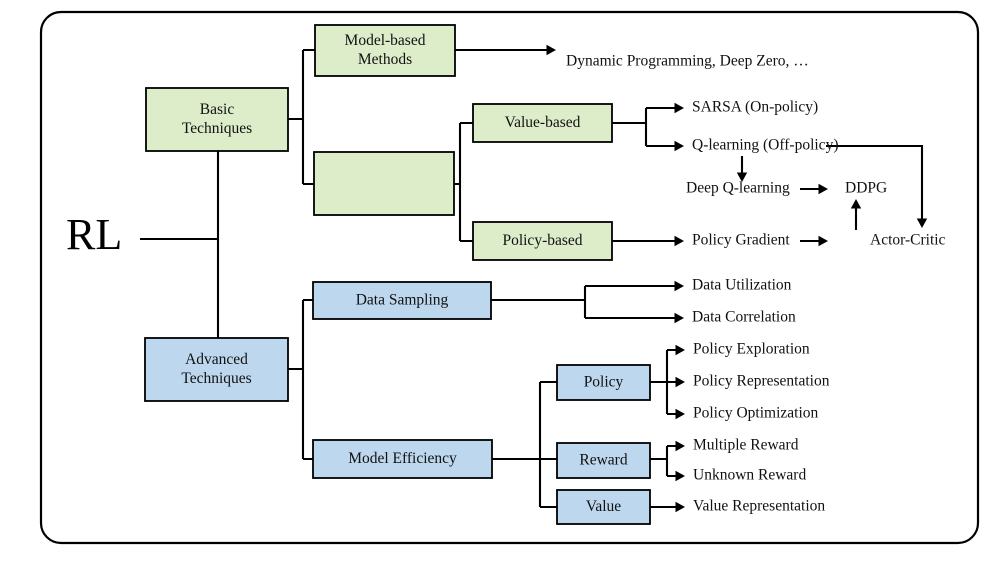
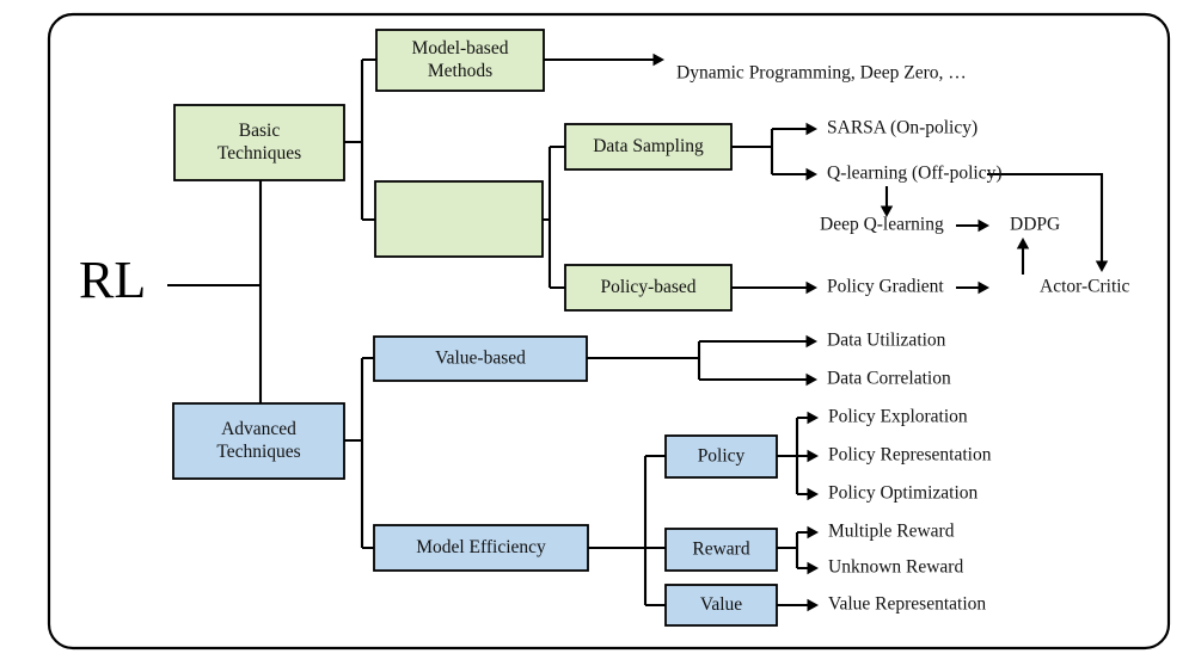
  Basic Techniques
  Model-based Methods
- Value-based
+ Data Sampling
  Policy-based
  Advanced Techniques
- Data Sampling
+ Value-based
  Model Efficiency
  Policy
  Reward
  Value
  Dynamic Programming, Deep Zero, …
  SARSA (On-policy)
  Q-learning (Off-policy)
  Deep Q-learning
  DDPG
  Policy Gradient
  Actor-Critic
  Data Utilization
  Data Correlation
  Policy Exploration
  Policy Representation
  Policy Optimization
  Multiple Reward
  Unknown Reward
  Value Representation
  RL
